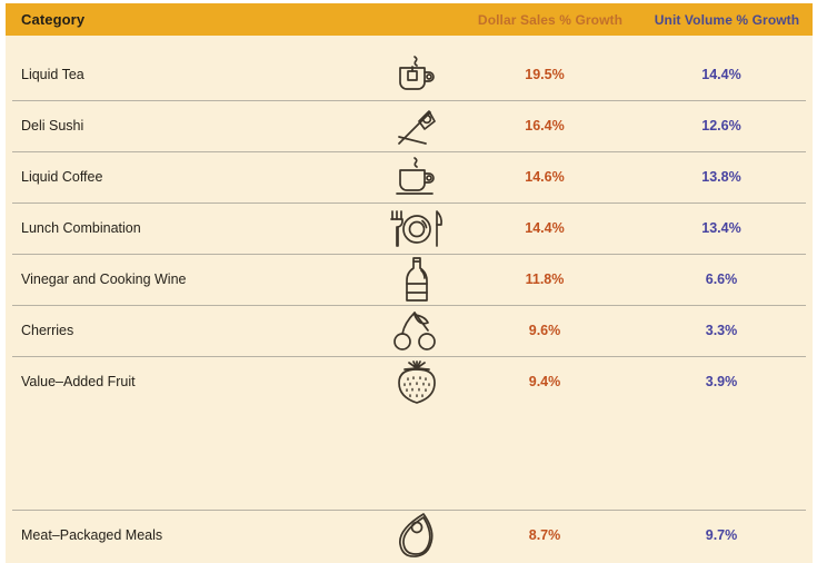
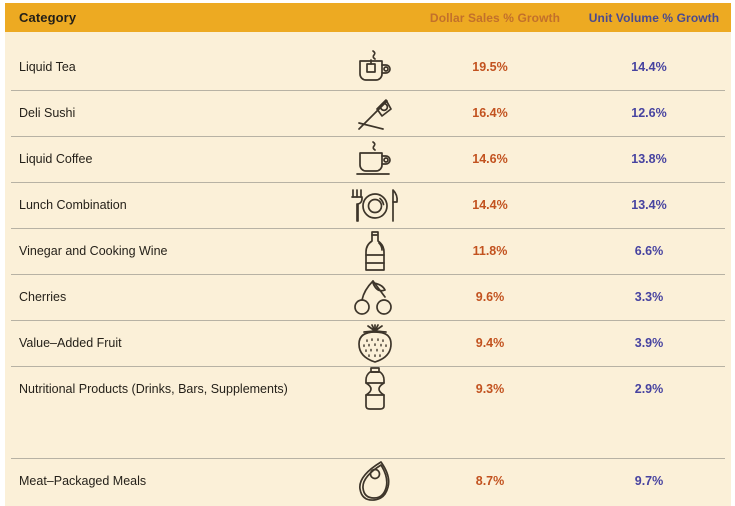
  Category
  Dollar Sales % Growth
  Unit Volume % Growth
  Liquid Tea
  19.5%
  14.4%
  Deli Sushi
  16.4%
  12.6%
  Liquid Coffee
  14.6%
  13.8%
  Lunch Combination
  14.4%
  13.4%
  Vinegar and Cooking Wine
  11.8%
  6.6%
  Cherries
  9.6%
  3.3%
  Value–Added Fruit
  9.4%
  3.9%
+ Nutritional Products (Drinks, Bars, Supplements)
+ 9.3%
+ 2.9%
  Meat–Packaged Meals
  8.7%
  9.7%
